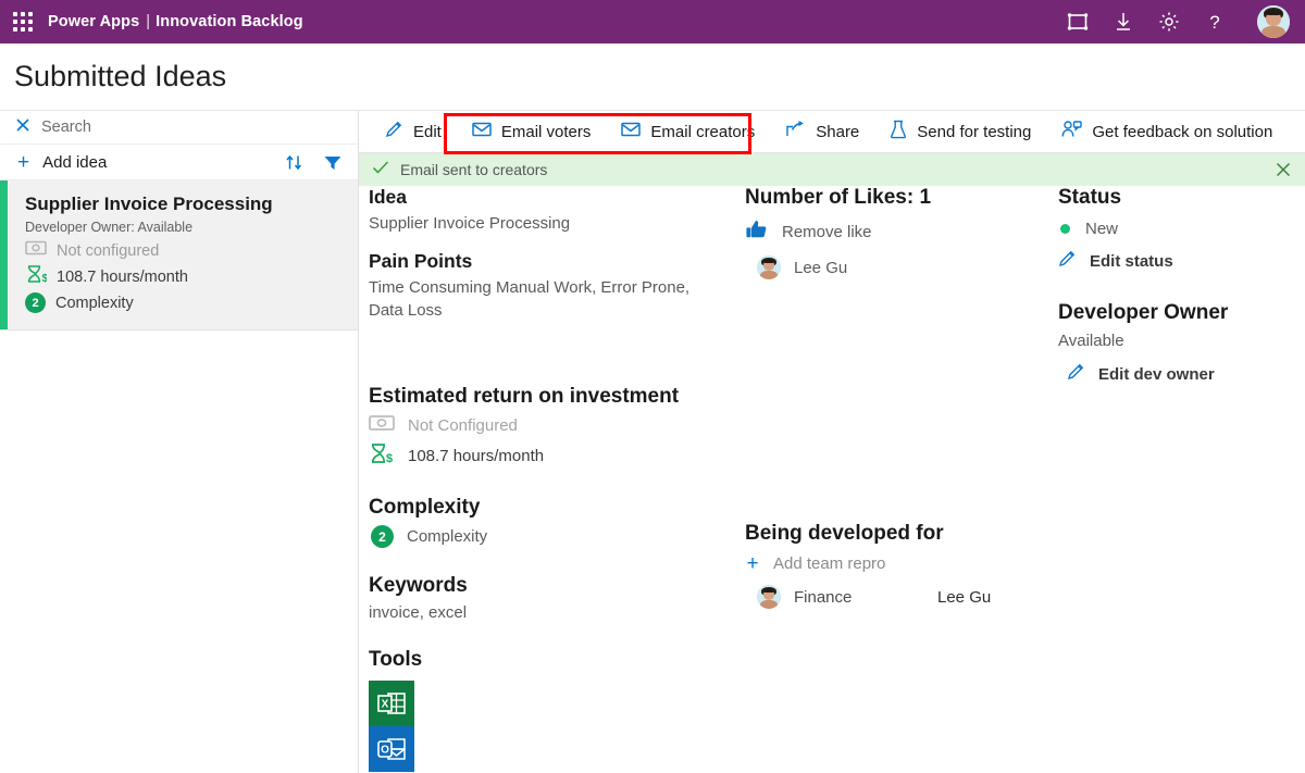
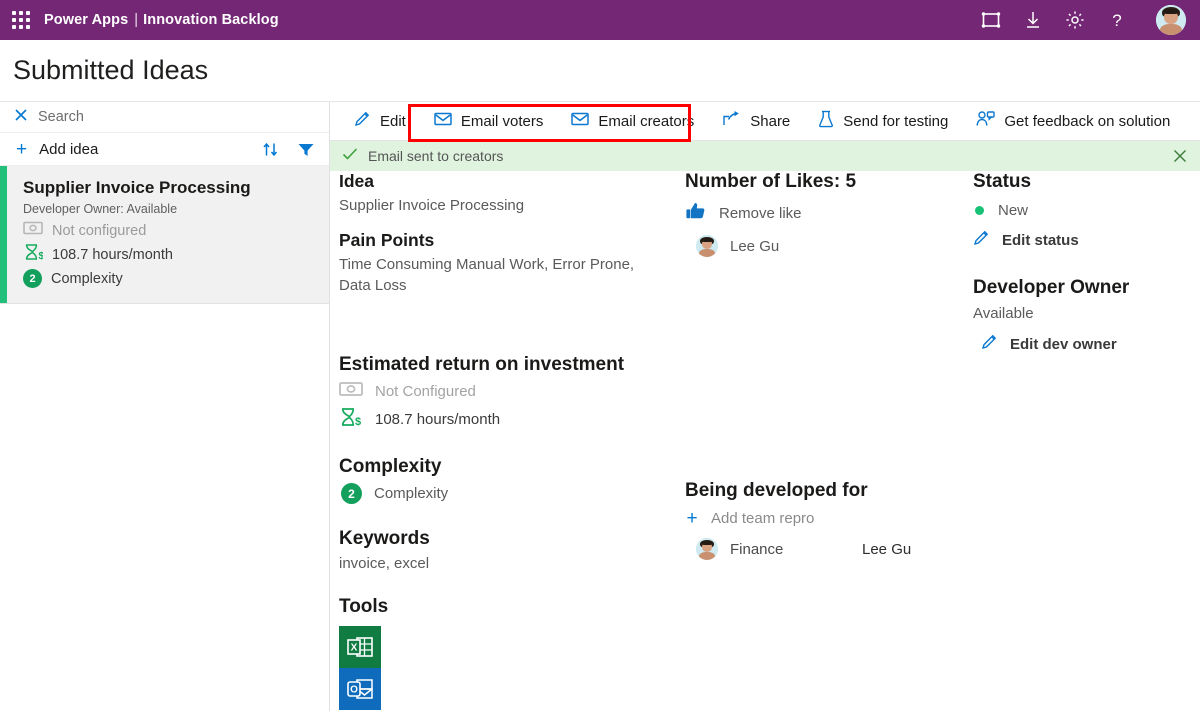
  Power Apps | Innovation Backlog
  ?
  Submitted Ideas
  Search
  +
  Add idea
  Supplier Invoice Processing
  Developer Owner: Available
  Not configured
  $
  108.7 hours/month
  2
  Complexity
  Edit
  Email voters
  Email creators
  Share
  Send for testing
  Get feedback on solution
  Email sent to creators
  Idea
  Supplier Invoice Processing
  Pain Points
  Time Consuming Manual Work, Error Prone, Data Loss
  Estimated return on investment
  Not Configured
  $
  108.7 hours/month
  Complexity
  2
  Complexity
  Keywords
  invoice, excel
  Tools
  X
  O
- Number of Likes: 1
+ Number of Likes: 5
  Remove like
  Lee Gu
  Being developed for
  +
  Add team repro
  Finance
  Lee Gu
  Status
  New
  Edit status
  Developer Owner
  Available
  Edit dev owner
